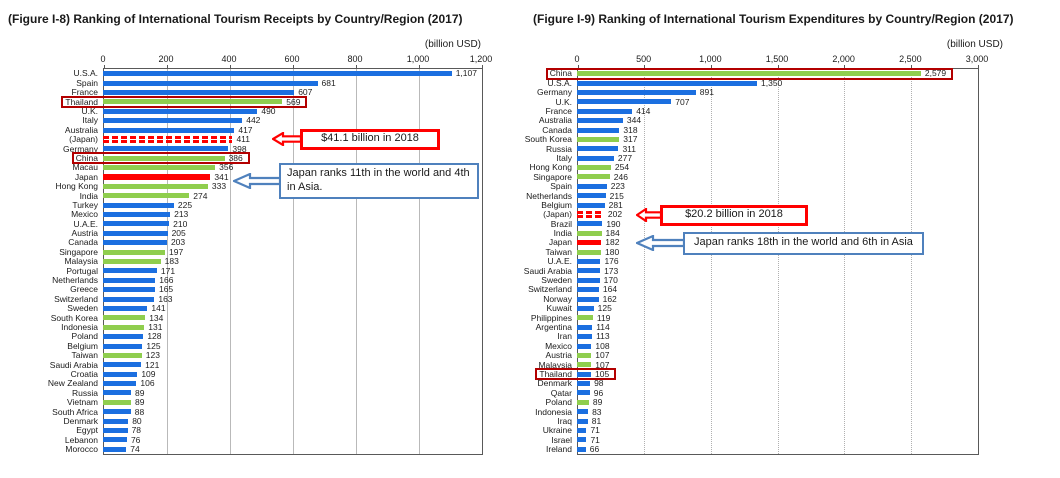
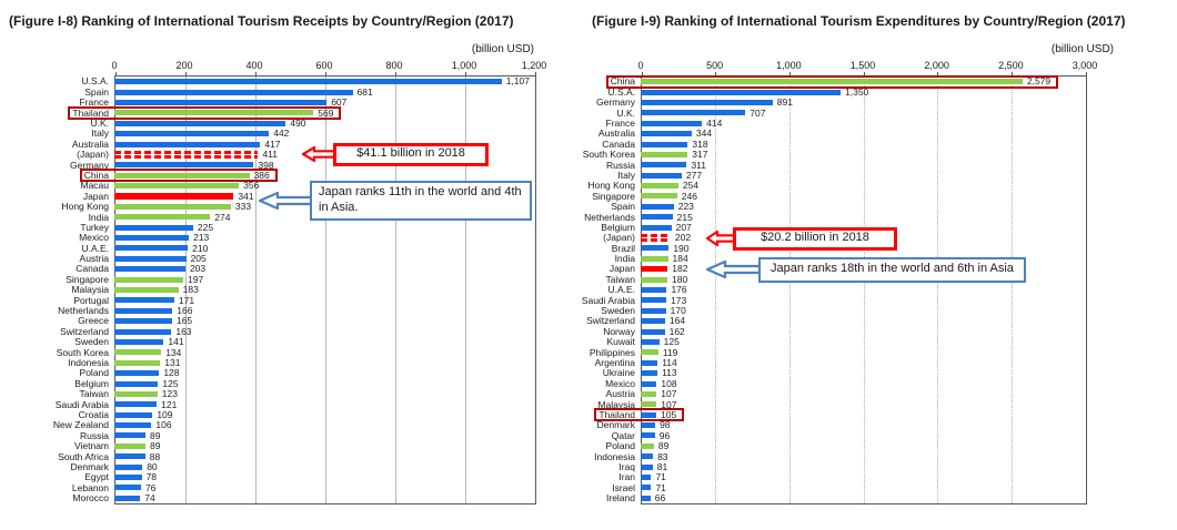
  (Figure I-8) Ranking of International Tourism Receipts by Country/Region (2017)
  (billion USD)
  0
  200
  400
  600
  800
  1,000
  1,200
  U.S.A.
  1,107
  Spain
  681
  France
  607
  Thailand
  569
  U.K.
  490
  Italy
  442
  Australia
  417
  (Japan)
  411
  Germany
  398
  China
  386
  Macau
  356
  Japan
  341
  Hong Kong
  333
  India
  274
  Turkey
  225
  Mexico
  213
  U.A.E.
  210
  Austria
  205
  Canada
  203
  Singapore
  197
  Malaysia
  183
  Portugal
  171
  Netherlands
  166
  Greece
  165
  Switzerland
  163
  Sweden
  141
  South Korea
  134
  Indonesia
  131
  Poland
  128
  Belgium
  125
  Taiwan
  123
  Saudi Arabia
  121
  Croatia
  109
  New Zealand
  106
  Russia
  89
  Vietnam
  89
  South Africa
  88
  Denmark
  80
  Egypt
  78
  Lebanon
  76
  Morocco
  74
  $41.1 billion in 2018
  Japan ranks 11th in the world and 4th in Asia.
  (Figure I-9) Ranking of International Tourism Expenditures by Country/Region (2017)
  (billion USD)
  0
  500
  1,000
  1,500
  2,000
  2,500
  3,000
  China
  2,579
  U.S.A.
  1,350
  Germany
  891
  U.K.
  707
  France
  414
  Australia
  344
  Canada
  318
  South Korea
  317
  Russia
  311
  Italy
  277
  Hong Kong
  254
  Singapore
  246
  Spain
  223
  Netherlands
  215
  Belgium
- 281
+ 207
  (Japan)
  202
  Brazil
  190
  India
  184
  Japan
  182
  Taiwan
  180
  U.A.E.
  176
  Saudi Arabia
  173
  Sweden
  170
  Switzerland
  164
  Norway
  162
  Kuwait
  125
  Philippines
  119
  Argentina
  114
- Iran
+ Ukraine
  113
  Mexico
  108
  Austria
  107
  Malaysia
  107
  Thailand
  105
  Denmark
  98
  Qatar
  96
  Poland
  89
  Indonesia
  83
  Iraq
  81
- Ukraine
+ Iran
  71
  Israel
  71
  Ireland
  66
  $20.2 billion in 2018
  Japan ranks 18th in the world and 6th in Asia
